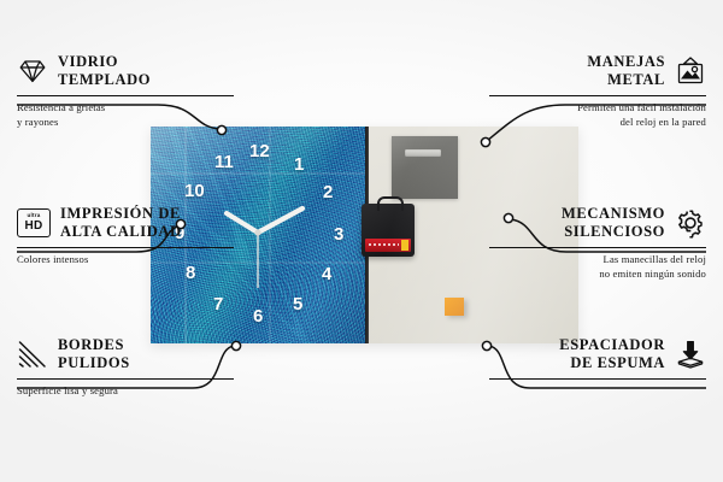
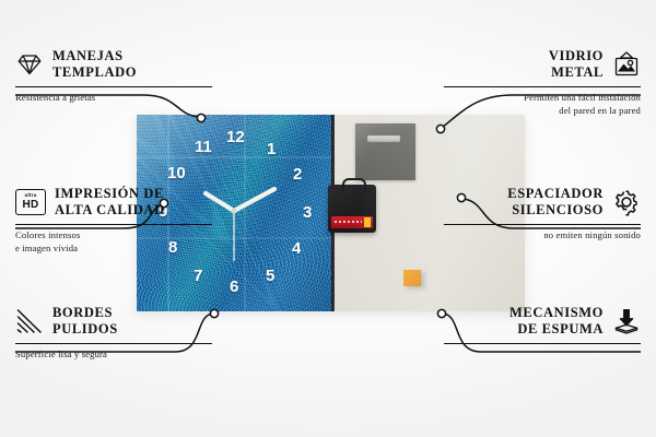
- VIDRIO
+ MANEJAS
  TEMPLADO
  Resistencia a grietas
- y rayones
  HD
  IMPRESIÓN DE
  ALTA CALIDAD
  Colores intensos
+ e imagen vívida
  BORDES
  PULIDOS
  Superficie lisa y segura
- MANEJAS
+ VIDRIO
  METAL
  Permiten una fácil instalación
- del reloj en la pared
+ del pared en la pared
- MECANISMO
+ ESPACIADOR
  SILENCIOSO
- Las manecillas del reloj
  no emiten ningún sonido
- ESPACIADOR
+ MECANISMO
  DE ESPUMA
